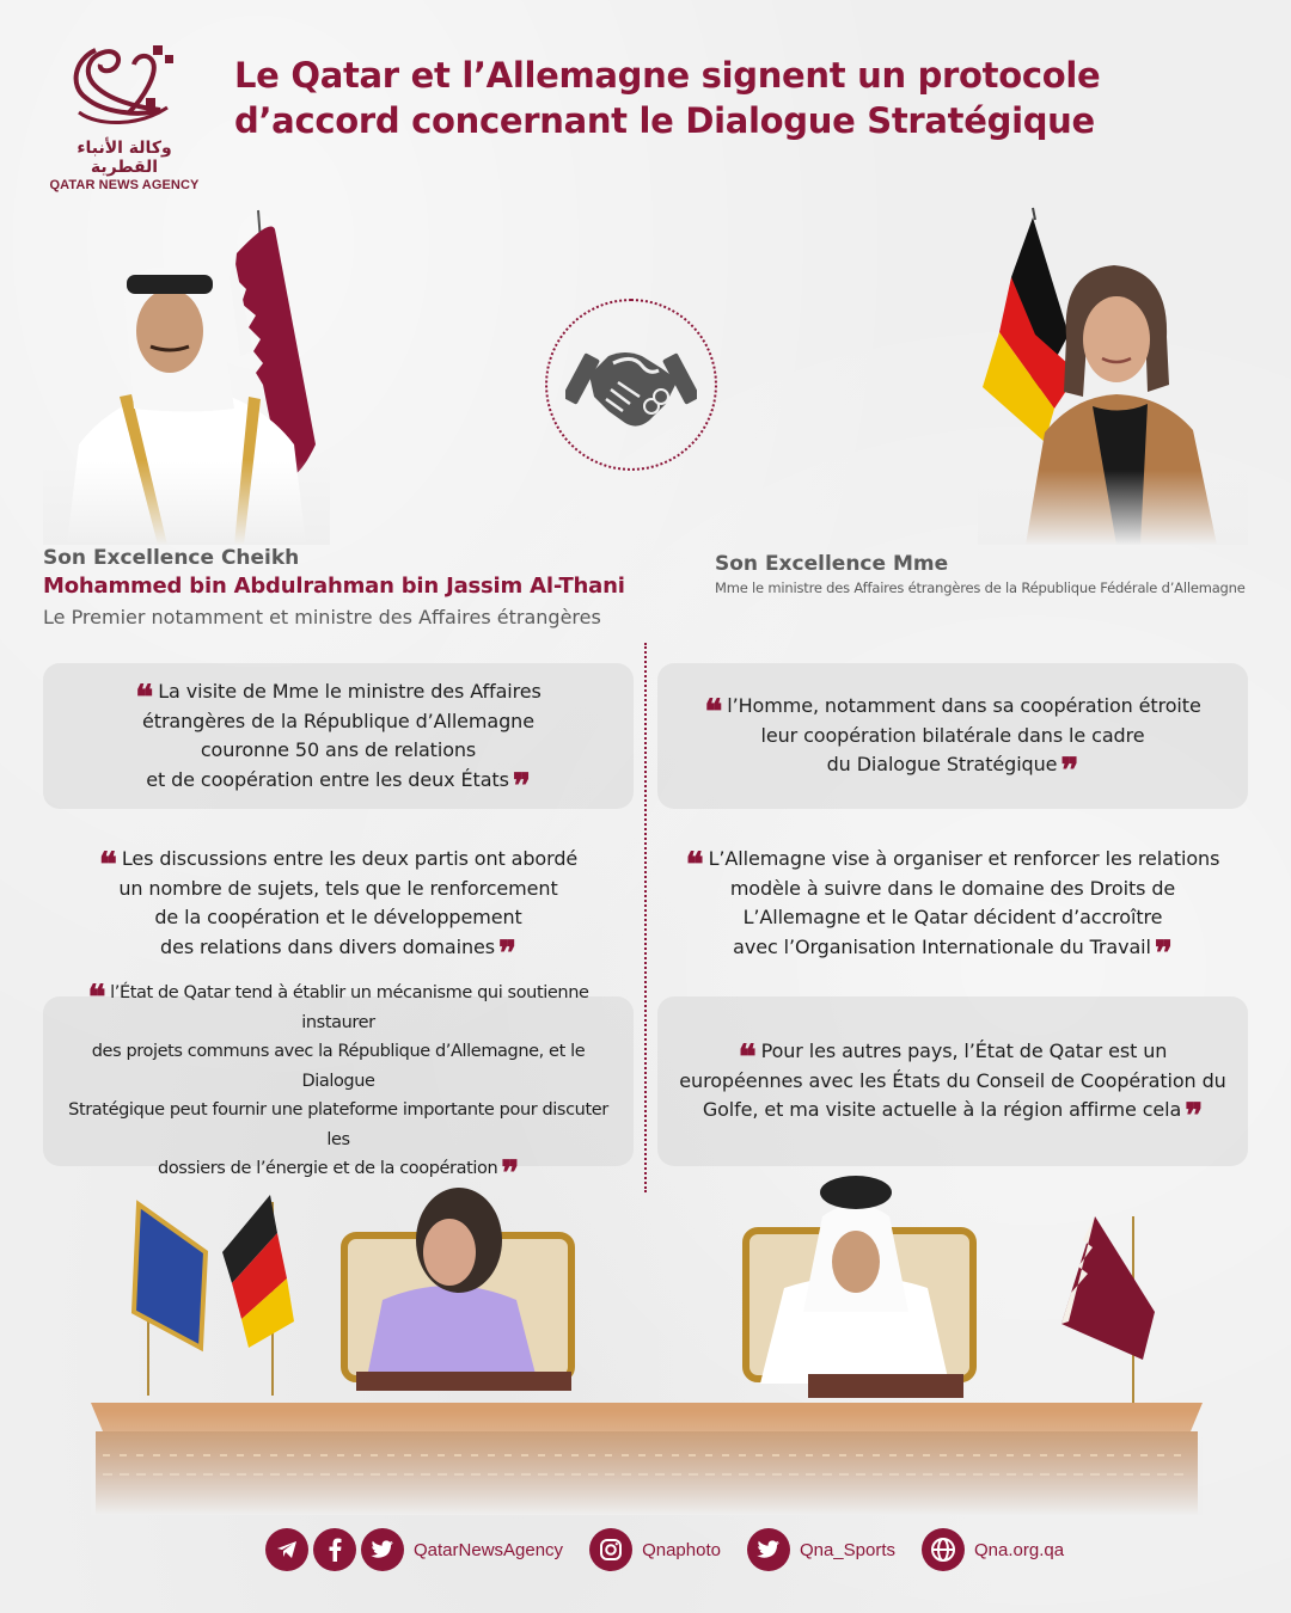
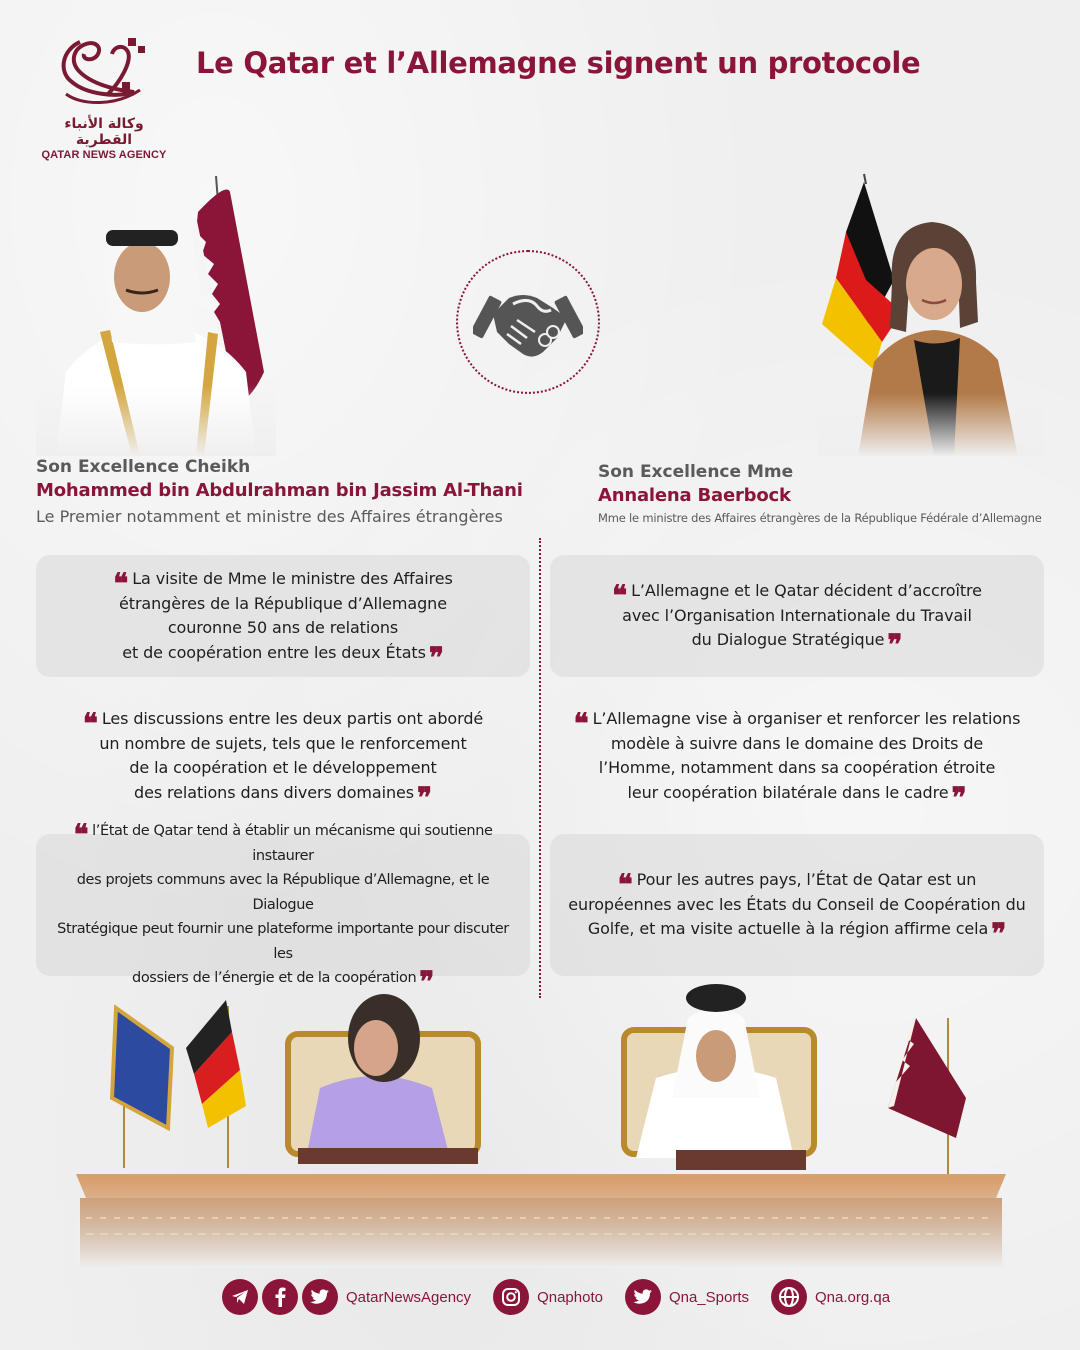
  وكالة الأنباء القطرية
  QATAR NEWS AGENCY
  Le Qatar et l’Allemagne signent un protocole
- d’accord concernant le Dialogue Stratégique
  Son Excellence Cheikh
  Mohammed bin Abdulrahman bin Jassim Al-Thani
  Le Premier notamment et ministre des Affaires étrangères
  Son Excellence Mme
+ Annalena Baerbock
  Mme le ministre des Affaires étrangères de la République Fédérale d’Allemagne
  ❝ La visite de Mme le ministre des Affaires
  étrangères de la République d’Allemagne
  couronne 50 ans de relations
  et de coopération entre les deux États ❞
  ❝ Les discussions entre les deux partis ont abordé
  un nombre de sujets, tels que le renforcement
  de la coopération et le développement
  des relations dans divers domaines ❞
  ❝ l’État de Qatar tend à établir un mécanisme qui soutienne instaurer
  des projets communs avec la République d’Allemagne, et le Dialogue
  Stratégique peut fournir une plateforme importante pour discuter les
- ❝ l’Homme, notamment dans sa coopération étroite
+ ❝ L’Allemagne et le Qatar décident d’accroître
- leur coopération bilatérale dans le cadre
+ avec l’Organisation Internationale du Travail
  du Dialogue Stratégique ❞
  ❝ L’Allemagne vise à organiser et renforcer les relations
  modèle à suivre dans le domaine des Droits de
- L’Allemagne et le Qatar décident d’accroître
+ l’Homme, notamment dans sa coopération étroite
- avec l’Organisation Internationale du Travail ❞
+ leur coopération bilatérale dans le cadre ❞
  ❝ Pour les autres pays, l’État de Qatar est un
  européennes avec les États du Conseil de Coopération du
  Golfe, et ma visite actuelle à la région affirme cela ❞
  QatarNewsAgency
  Qnaphoto
  Qna_Sports
  Qna.org.qa
